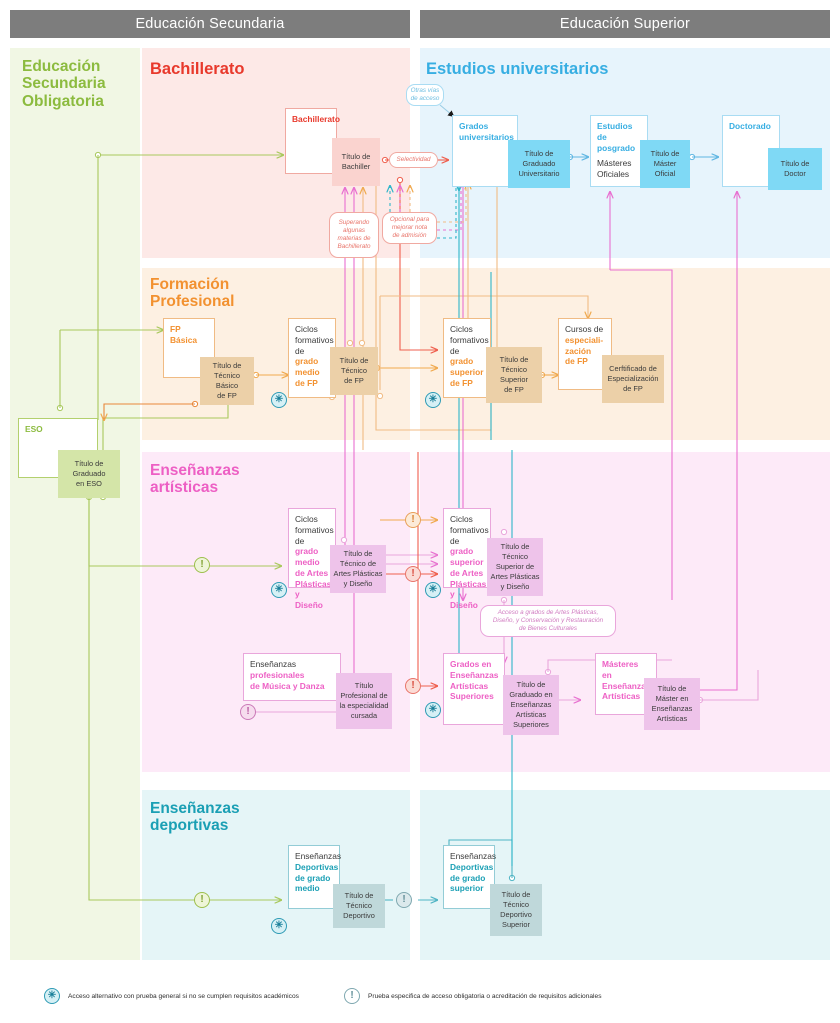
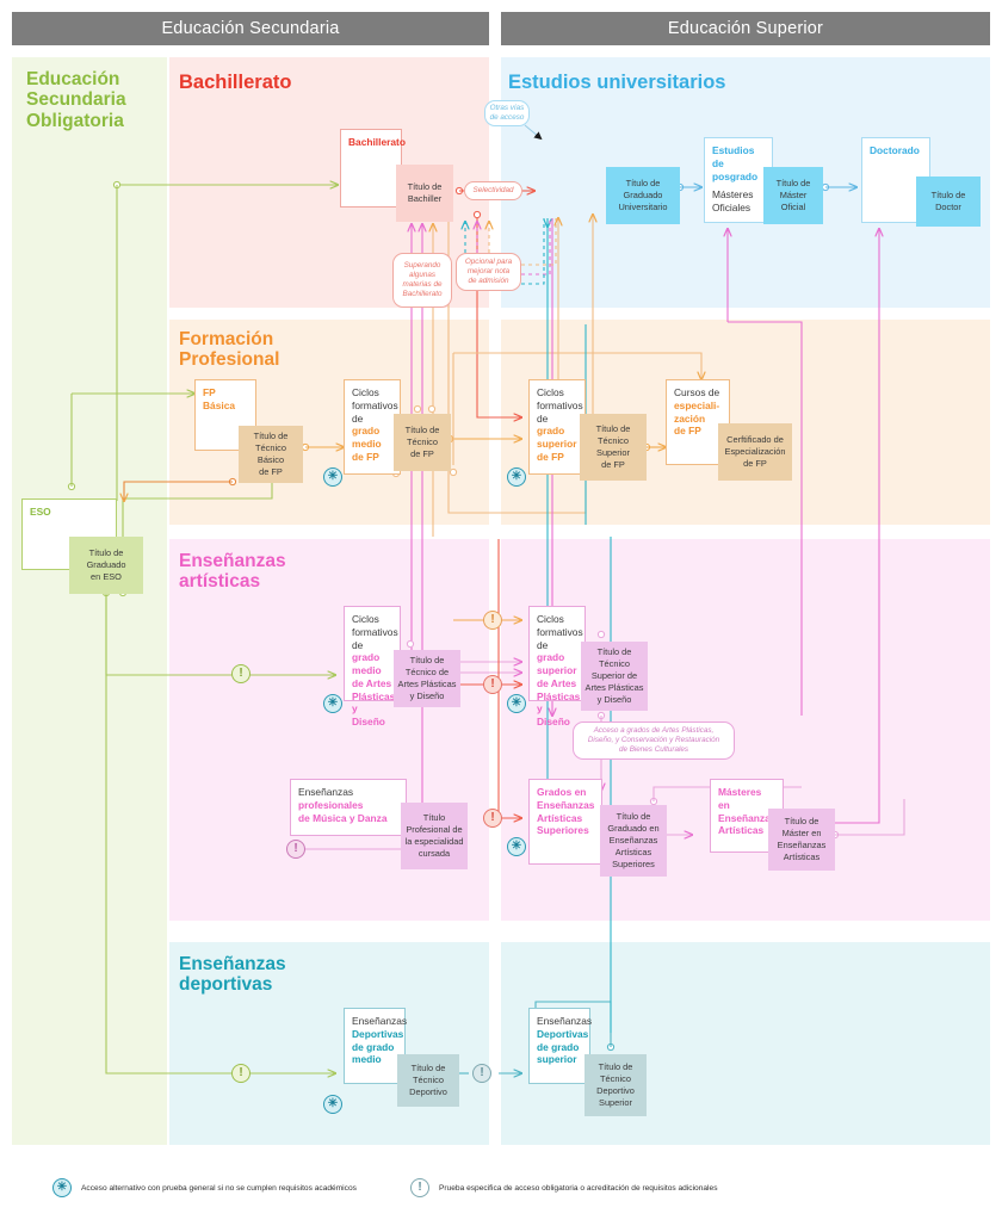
  Educación Secundaria
  Educación Superior
  Educación
  Secundaria
  Obligatoria
  Bachillerato
  Estudios universitarios
  Formación
  Profesional
  Enseñanzas
  artísticas
  Enseñanzas
  deportivas
  ESO
  Bachillerato
  FP Básica
  Ciclos
  formativos
  de grado
  medio
  de FP
  Ciclos
  formativos
  de grado
  superior
  de FP
  Cursos de especiali-
  zación
  de FP
- Grados
- universitarios
  Estudios de
  posgrado
  Másteres
  Oficiales
  Doctorado
  Ciclos
  formativos
  de grado
  medio
  de Artes
  Plásticas
  y Diseño
  Ciclos
  formativos
  de grado
  superior
  de Artes
  Plásticas
  y Diseño
  Enseñanzas
  profesionales
  de Música y Danza
  Grados en
  Enseñanzas
  Artísticas
  Superiores
  Másteres en
  Enseñanz
  Artísticas
  Enseñanzas
  Deportivas
  de grado
  medio
  Enseñanzas
  Deportivas
  de grado
  superior
  Título de
  Graduado
  en ESO
  Título de
  Bachiller
  Título de
  Técnico
  Básico
  de FP
  Título de
  Técnico
  de FP
  Título de
  Técnico
  Superior
  de FP
  Cerftificado de
  Especialización
  de FP
  Título de
  Graduado
  Universitario
  Título de
  Máster
  Oficial
  Título de
  Doctor
  Título de
  Técnico de
  Artes Plásticas
  y Diseño
  Título de
  Técnico
  Superior de
  Artes Plásticas
  y Diseño
  Título
  Profesional de
  la especialidad
  cursada
  Título de
  Graduado en
  Enseñanzas
  Artísticas
  Superiores
  Título de
  Máster en
  Enseñanzas
  Artísticas
  Título de
  Técnico
  Deportivo
  Título de
  Técnico
  Deportivo
  Superior
  ✳
  ✳
  ✳
  ✳
  ✳
  ✳
  !
  !
  !
  !
  !
  !
  !
  ✳
  !
